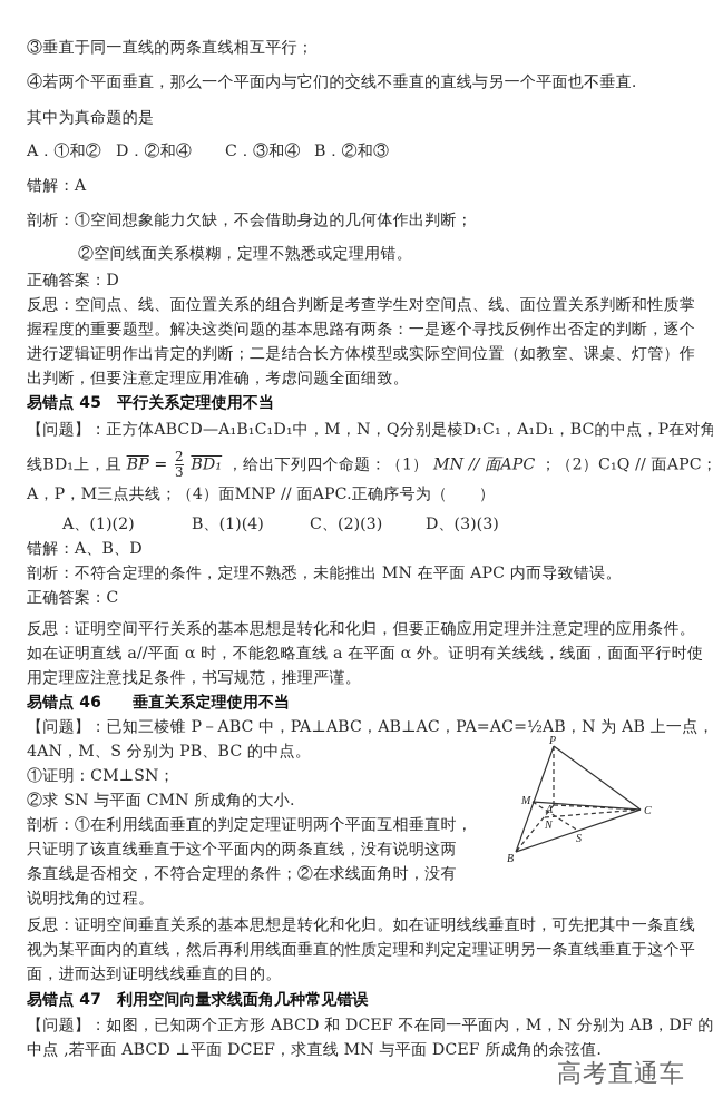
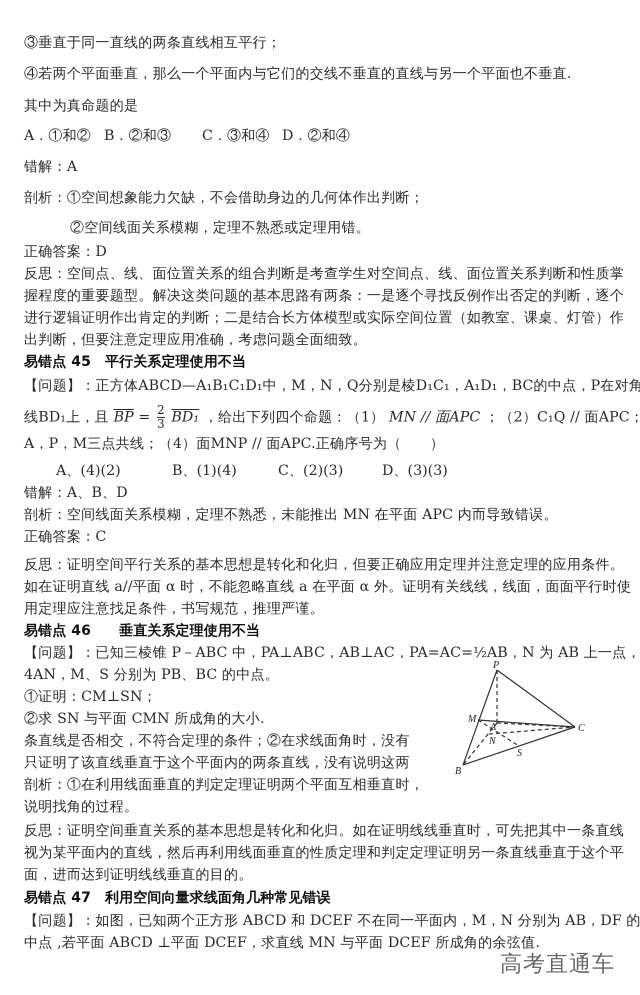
  ③垂直于同一直线的两条直线相互平行；
  ④若两个平面垂直，那么一个平面内与它们的交线不垂直的直线与另一个平面也不垂直.
  其中为真命题的是
  A．①和②
- D．②和④
+ B．②和③
  C．③和④
- B．②和③
+ D．②和④
  错解：A
  剖析：①空间想象能力欠缺，不会借助身边的几何体作出判断；
  ②空间线面关系模糊，定理不熟悉或定理用错。
  正确答案：D
  反思：空间点、线、面位置关系的组合判断是考查学生对空间点、线、面位置关系判断和性质掌
  握程度的重要题型。解决这类问题的基本思路有两条：一是逐个寻找反例作出否定的判断，逐个
  进行逻辑证明作出肯定的判断；二是结合长方体模型或实际空间位置（如教室、课桌、灯管）作
  出判断，但要注意定理应用准确，考虑问题全面细致。
  易错点 45 平行关系定理使用不当
  【问题】：正方体ABCD—A₁B₁C₁D₁中，M，N，Q分别是棱D₁C₁，A₁D₁，BC的中点，P在对角
  线BD₁上，且 BP =
  2
  3
  BD₁ ，给出下列四个命题：（1） MN // 面APC ；（2）C₁Q // 面APC；
  A，P，M三点共线；（4）面MNP // 面APC.正确序号为（ ）
- A、(1)(2)
+ A、(4)(2)
  B、(1)(4)
  C、(2)(3)
  D、(3)(3)
  错解：A、B、D
- 剖析：不符合定理的条件，定理不熟悉，未能推出 MN 在平面 APC 内而导致错误。
+ 剖析：空间线面关系模糊，定理不熟悉，未能推出 MN 在平面 APC 内而导致错误。
  正确答案：C
  反思：证明空间平行关系的基本思想是转化和化归，但要正确应用定理并注意定理的应用条件。
  如在证明直线 a//平面 α 时，不能忽略直线 a 在平面 α 外。证明有关线线，线面，面面平行时使
  用定理应注意找足条件，书写规范，推理严谨。
  易错点 46 垂直关系定理使用不当
  【问题】：已知三棱锥 P－ABC 中，PA⊥ABC，AB⊥AC，PA=AC=½AB，N 为 AB 上一点，
  4AN，M、S 分别为 PB、BC 的中点。
  ①证明：CM⊥SN；
  ②求 SN 与平面 CMN 所成角的大小.
- 剖析：①在利用线面垂直的判定定理证明两个平面互相垂直时，
+ 条直线是否相交，不符合定理的条件；②在求线面角时，没有
  只证明了该直线垂直于这个平面内的两条直线，没有说明这两
- 条直线是否相交，不符合定理的条件；②在求线面角时，没有
+ 剖析：①在利用线面垂直的判定定理证明两个平面互相垂直时，
  说明找角的过程。
  P
  M
  A
  N
  C
  S
  B
  反思：证明空间垂直关系的基本思想是转化和化归。如在证明线线垂直时，可先把其中一条直线
  视为某平面内的直线，然后再利用线面垂直的性质定理和判定定理证明另一条直线垂直于这个平
  面，进而达到证明线线垂直的目的。
  易错点 47 利用空间向量求线面角几种常见错误
  【问题】：如图，已知两个正方形 ABCD 和 DCEF 不在同一平面内，M，N 分别为 AB，DF 的
  中点 ,若平面 ABCD ⊥平面 DCEF，求直线 MN 与平面 DCEF 所成角的余弦值.
  高考直通车
